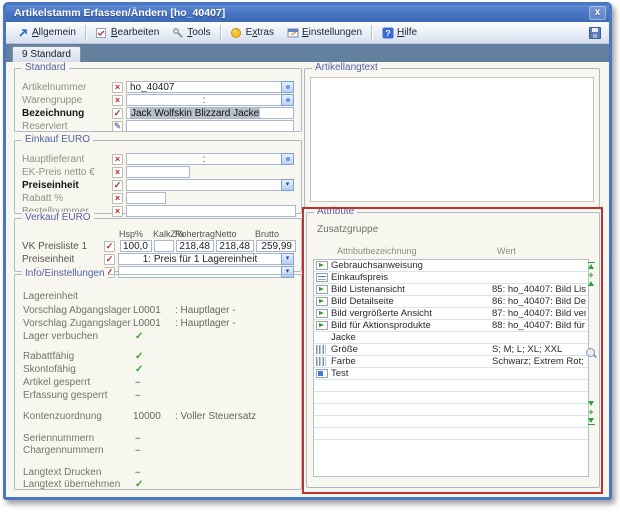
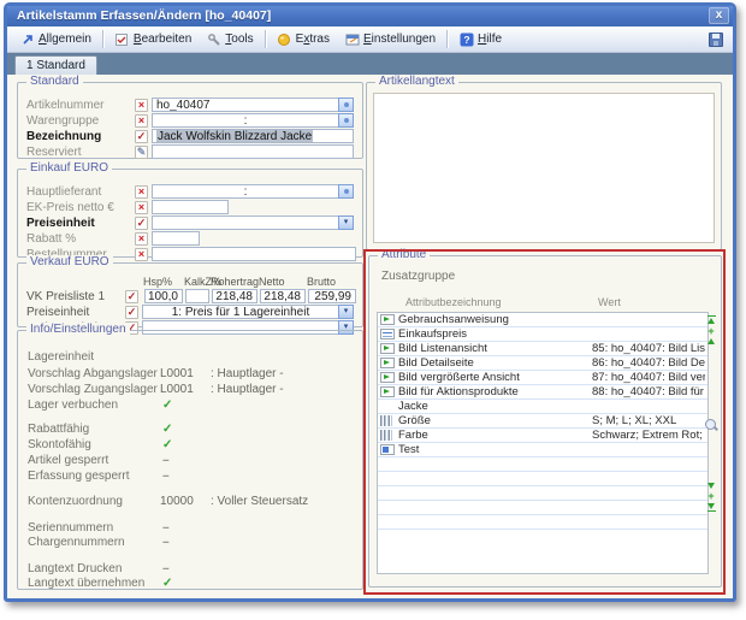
  Artikelstamm Erfassen/Ändern [ho_40407]
  x
  Allgemein
  Bearbeiten
  Tools
  Extras
  Einstellungen
  ?
  Hilfe
- 9 Standard
+ 1 Standard
  Standard
  Artikelnummer
  ×
  ho_40407
  Warengruppe
  ×
  :
  Bezeichnung
  ✓
  Jack Wolfskin Blizzard Jacke
  Reserviert
  ✎
  Einkauf EURO
  Hauptlieferant
  ×
  :
  EK-Preis netto €
  ×
  Preiseinheit
  ✓
  Rabatt %
  ×
  Bestellnummer
  ×
  Verkauf EURO
  Hsp%
  KalkZ
  Rohertrag
  Netto
  Brutto
  VK Preisliste 1
  ✓
  100,0
  218,48
  218,48
  259,99
  Preiseinheit
  ✓
  1: Preis für 1 Lagereinheit
  ✓
  Info/Einstellungen
  Lagereinheit
  Vorschlag Abgangslager
  L0001
  : Hauptlager -
  Vorschlag Zugangslager
  L0001
  : Hauptlager -
  Lager verbuchen
  ✓
  Rabattfähig
  ✓
  Skontofähig
  ✓
  Artikel gesperrt
  --
  Erfassung gesperrt
  --
  Kontenzuordnung
  10000
  : Voller Steuersatz
  Seriennummern
  --
  Chargennummern
  --
  Langtext Drucken
  --
  Langtext übernehmen
  ✓
  Artikellangtext
  Attribute
  Zusatzgruppe
  Attributbezeichnung
  Wert
  Gebrauchsanweisung
  Einkaufspreis
  Bild Listenansicht
  85: ho_40407: Bild Lis
  Bild Detailseite
  Bild vergrößerte Ansicht
  87: ho_40407: Bild ver
  Bild für Aktionsprodukte
  88: ho_40407: Bild für
  Jacke
  Größe
  S; M; L; XL; XXL
  Farbe
  Schwarz; Extrem Rot;
  Test
  +
  +
